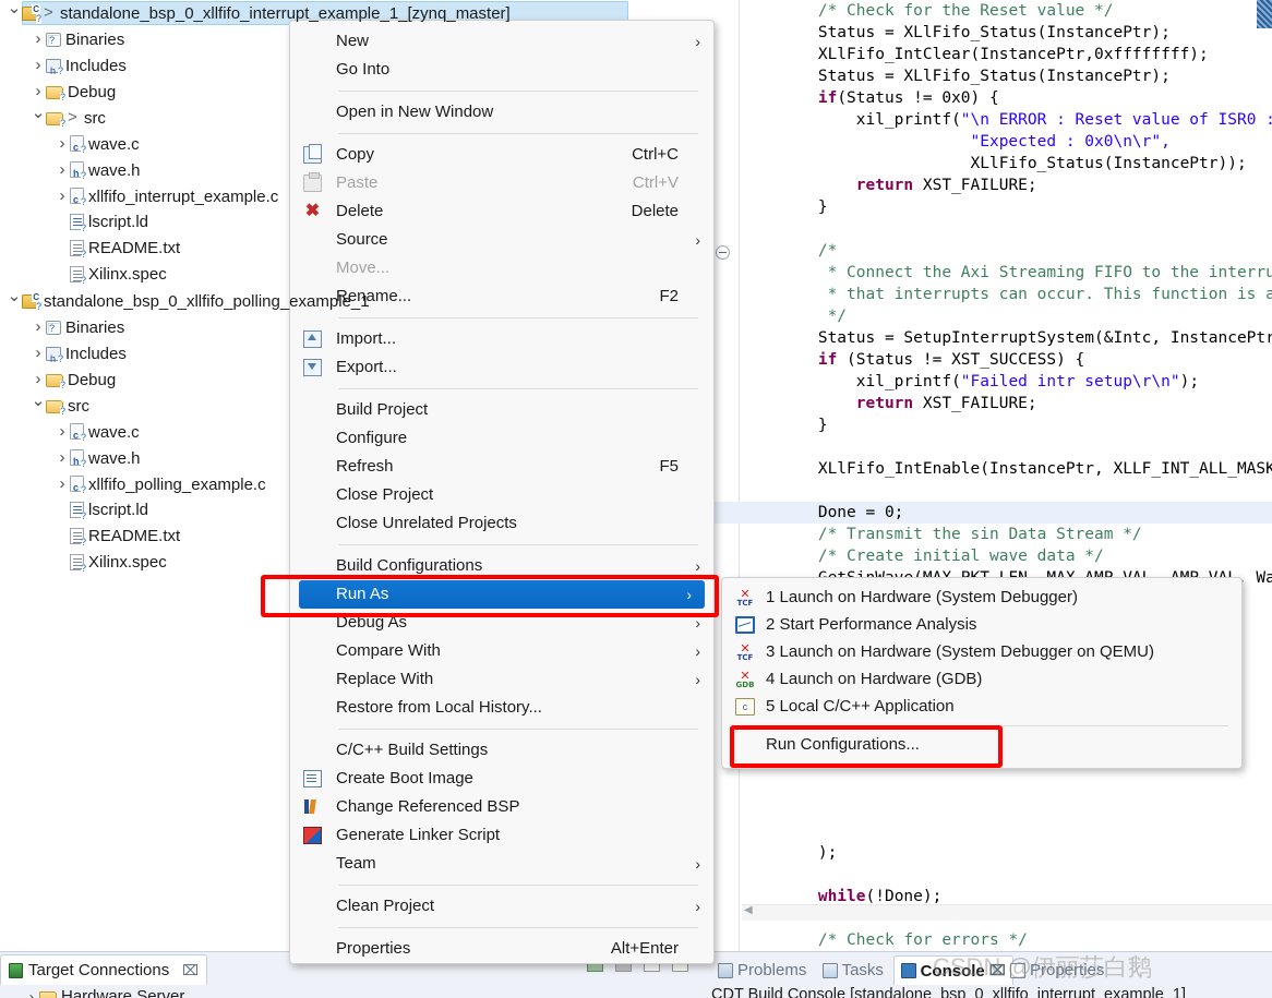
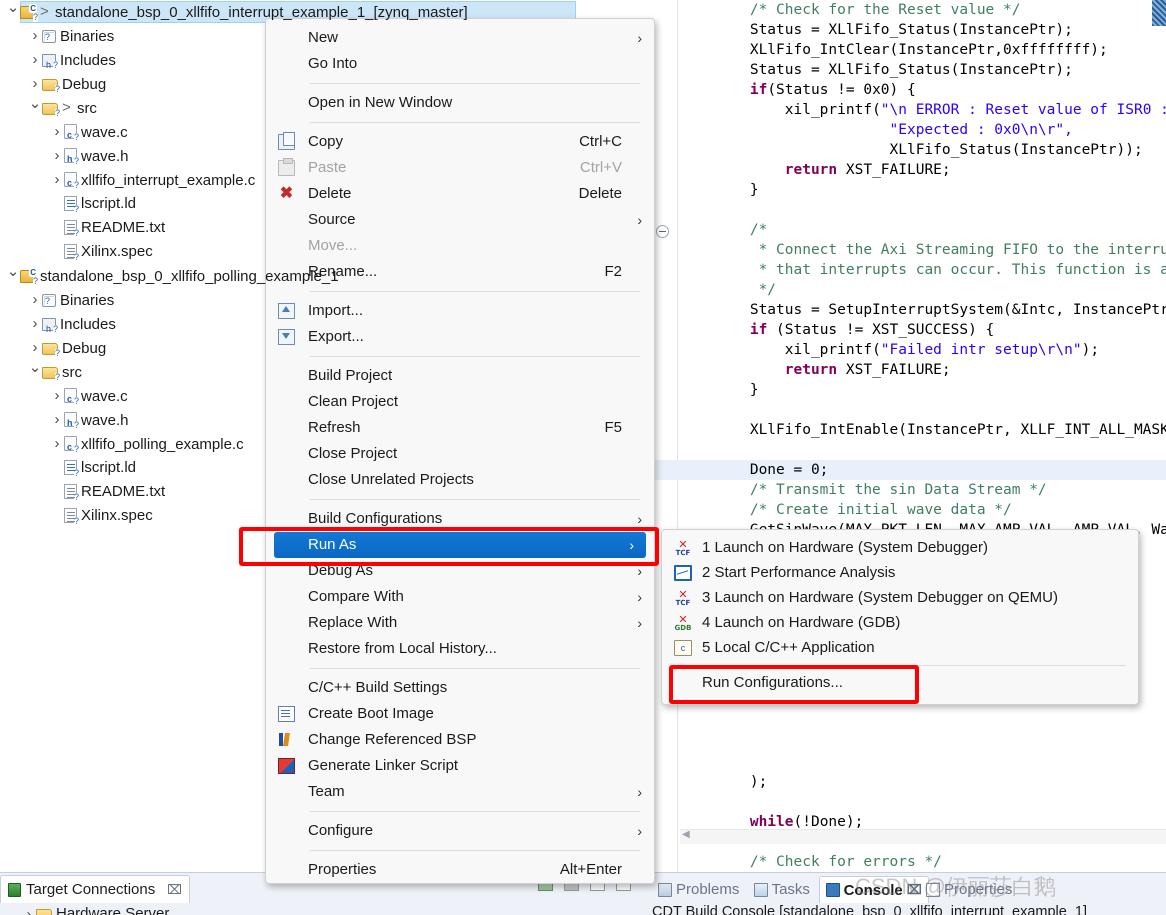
  > standalone_bsp_0_xllfifo_interrupt_example_1_[zynq_master]
  Binaries
  Includes
  Debug
  > src
  wave.c
  wave.h
  xllfifo_interrupt_example.c
  lscript.ld
  README.txt
  Xilinx.spec
  standalone_bsp_0_xllfifo_polling_example_1
  Binaries
  Includes
  Debug
  src
  wave.c
  wave.h
  xllfifo_polling_example.c
  lscript.ld
  README.txt
  Xilinx.spec
  Target Connections
  ⌧
  Hardware Server
  /* Check for the Reset value */
  Status = XLlFifo_Status(InstancePtr);
  XLlFifo_IntClear(InstancePtr,0xffffffff);
  Status = XLlFifo_Status(InstancePtr);
  if(Status != 0x0) {
  xil_printf("\n ERROR : Reset value of ISR0 :
  "Expected : 0x0\n\r",
  XLlFifo_Status(InstancePtr));
  return XST_FAILURE;
  }
  /*
  * Connect the Axi Streaming FIFO to the interru
  * that interrupts can occur. This function is a
  */
  Status = SetupInterruptSystem(&Intc, InstancePtr
  if (Status != XST_SUCCESS) {
  xil_printf("Failed intr setup\r\n");
  return XST_FAILURE;
  }
  XLlFifo_IntEnable(InstancePtr, XLLF_INT_ALL_MASK
  Done = 0;
  /* Transmit the sin Data Stream */
  /* Create initial wave data */
  );
  while(!Done);
  /* Check for errors */
  Problems
  Tasks
  Console
  ⌧
  Properties
  CDT Build Console [standalone_bsp_0_xllfifo_interrupt_example_1]
  New
  ›
  Go Into
  Open in New Window
  Copy
  Ctrl+C
  Paste
  Ctrl+V
  Delete
  Delete
  Source
  ›
  Move...
  Rename...
  F2
  Import...
  Export...
  Build Project
- Configure
+ Clean Project
  Refresh
  F5
  Close Project
  Close Unrelated Projects
  Build Configurations
  ›
  Run As
  ›
  Debug As
  ›
  Compare With
  ›
  Replace With
  ›
  Restore from Local History...
  C/C++ Build Settings
  Create Boot Image
  Change Referenced BSP
  Generate Linker Script
  Team
  ›
- Clean Project
+ Configure
  ›
  Properties
  Alt+Enter
  TCF
  1 Launch on Hardware (System Debugger)
  2 Start Performance Analysis
  TCF
  3 Launch on Hardware (System Debugger on QEMU)
  GDB
  4 Launch on Hardware (GDB)
  5 Local C/C++ Application
  Run Configurations...
  CSDN @伊丽莎白鹅
